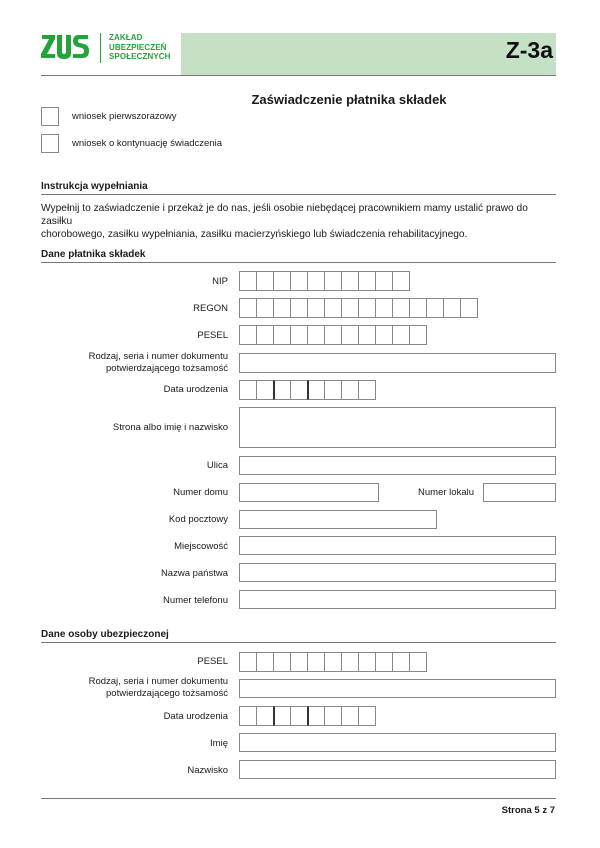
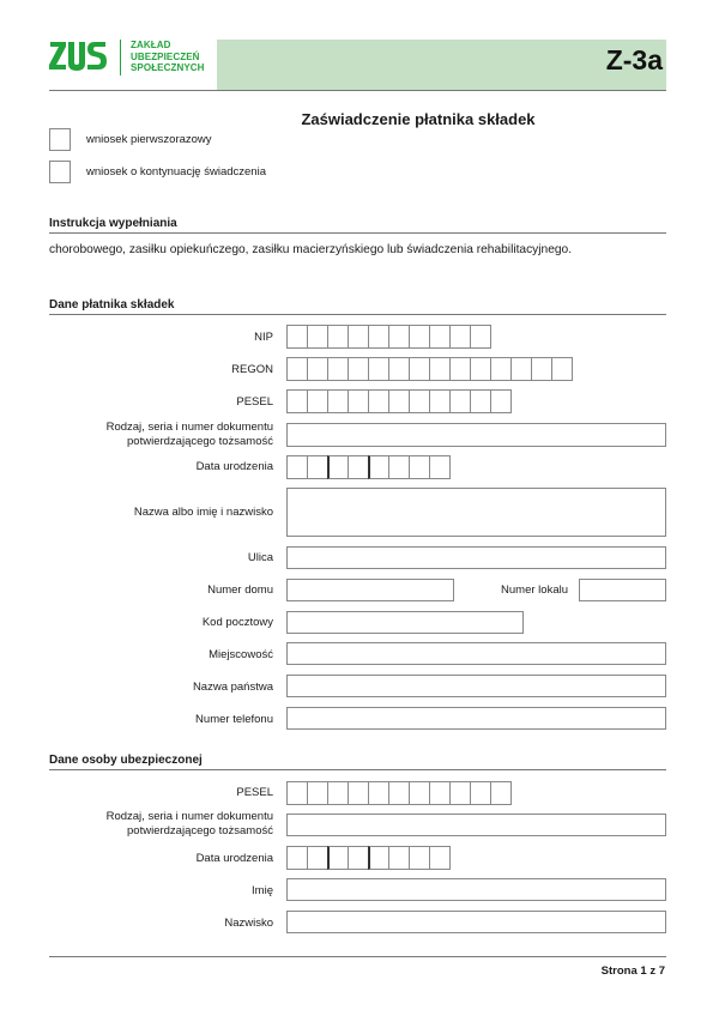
  ZAKŁAD
  UBEZPIECZEŃ
  SPOŁECZNYCH
  Z-3a
  Zaświadczenie płatnika składek
  wniosek pierwszorazowy
  wniosek o kontynuację świadczenia
  Instrukcja wypełniania
- Wypełnij to zaświadczenie i przekaż je do nas, jeśli osobie niebędącej pracownikiem mamy ustalić prawo do zasiłku
- chorobowego, zasiłku wypełniania, zasiłku macierzyńskiego lub świadczenia rehabilitacyjnego.
+ chorobowego, zasiłku opiekuńczego, zasiłku macierzyńskiego lub świadczenia rehabilitacyjnego.
  Dane płatnika składek
  NIP
  REGON
  PESEL
  Rodzaj, seria i numer dokumentu
  potwierdzającego tożsamość
  Data urodzenia
- Strona albo imię i nazwisko
+ Nazwa albo imię i nazwisko
  Ulica
  Numer domu
  Numer lokalu
  Kod pocztowy
  Miejscowość
  Nazwa państwa
  Numer telefonu
  Dane osoby ubezpieczonej
  PESEL
  Rodzaj, seria i numer dokumentu
  potwierdzającego tożsamość
  Data urodzenia
  Imię
  Nazwisko
- Strona 5 z 7
+ Strona 1 z 7
